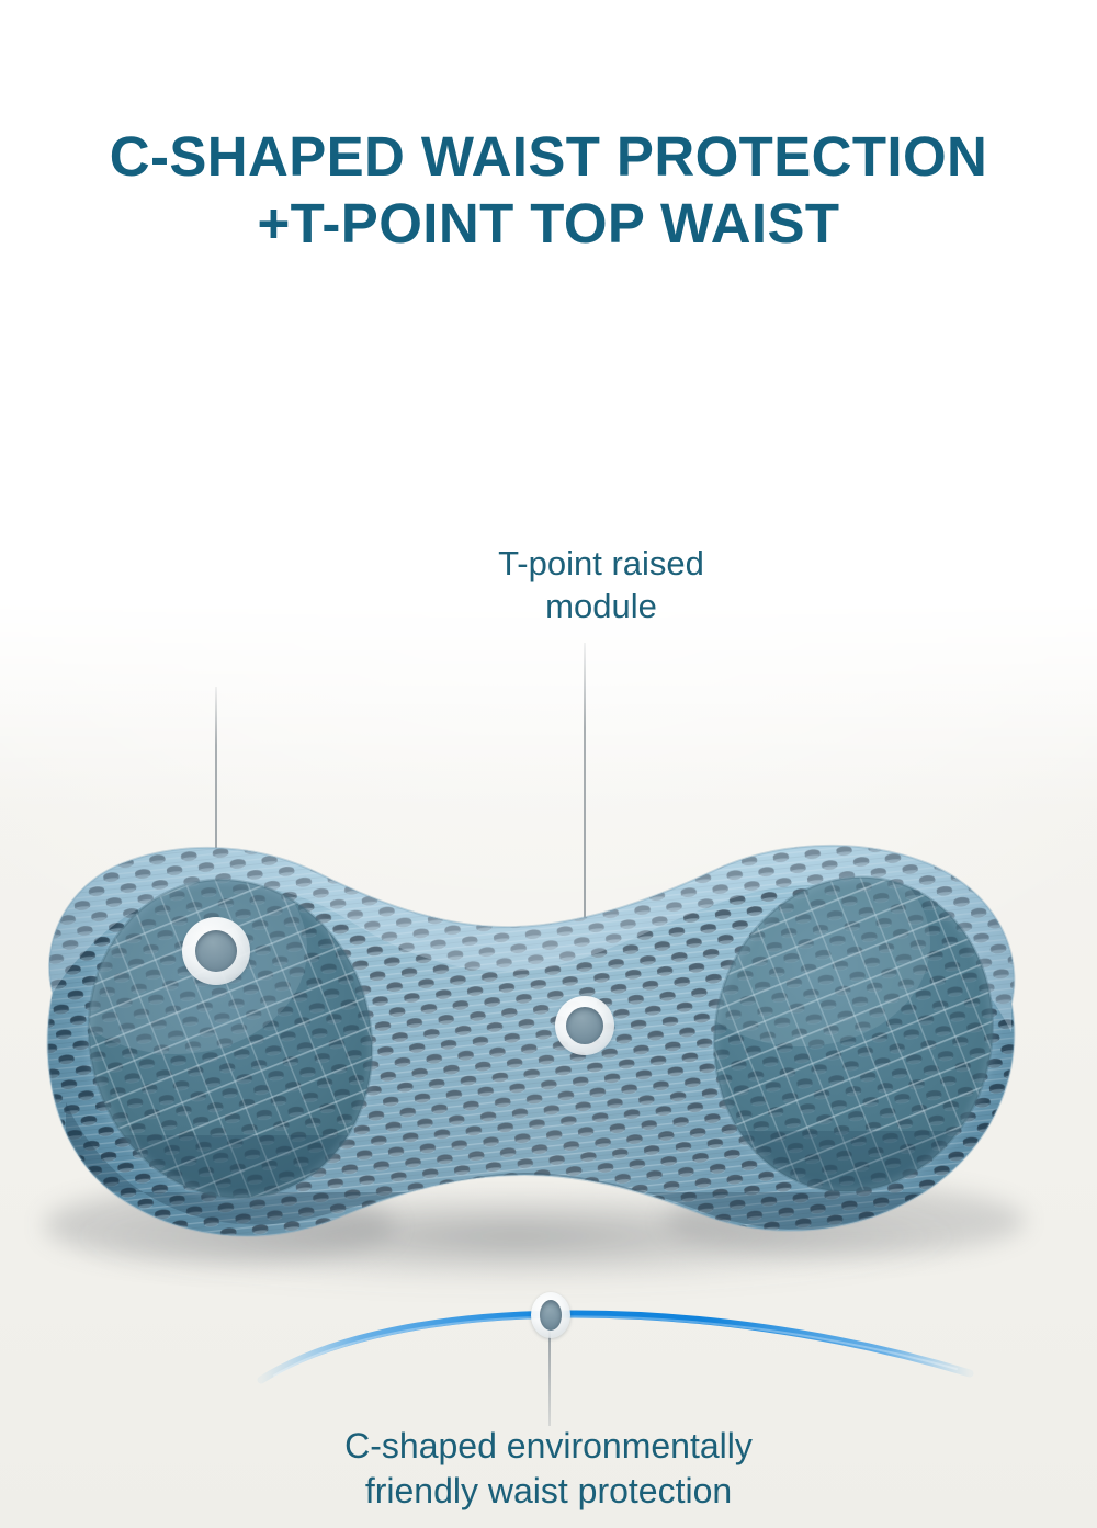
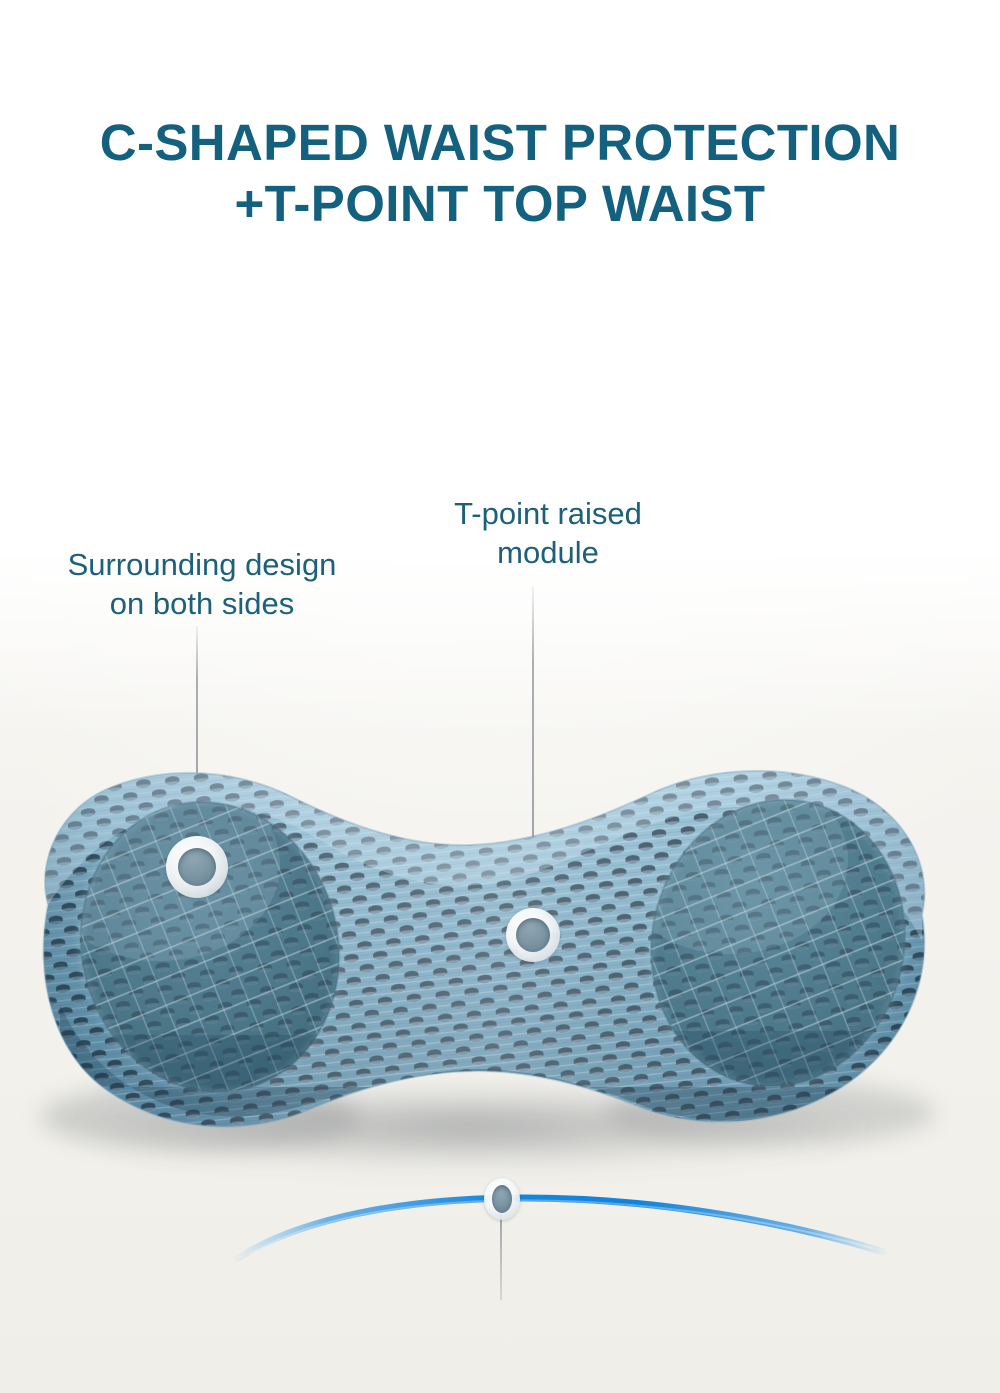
  C-SHAPED WAIST PROTECTION
  +T-POINT TOP WAIST
+ Surrounding design
+ on both sides
  T-point raised
  module
- C-shaped environmentally
- friendly waist protection
